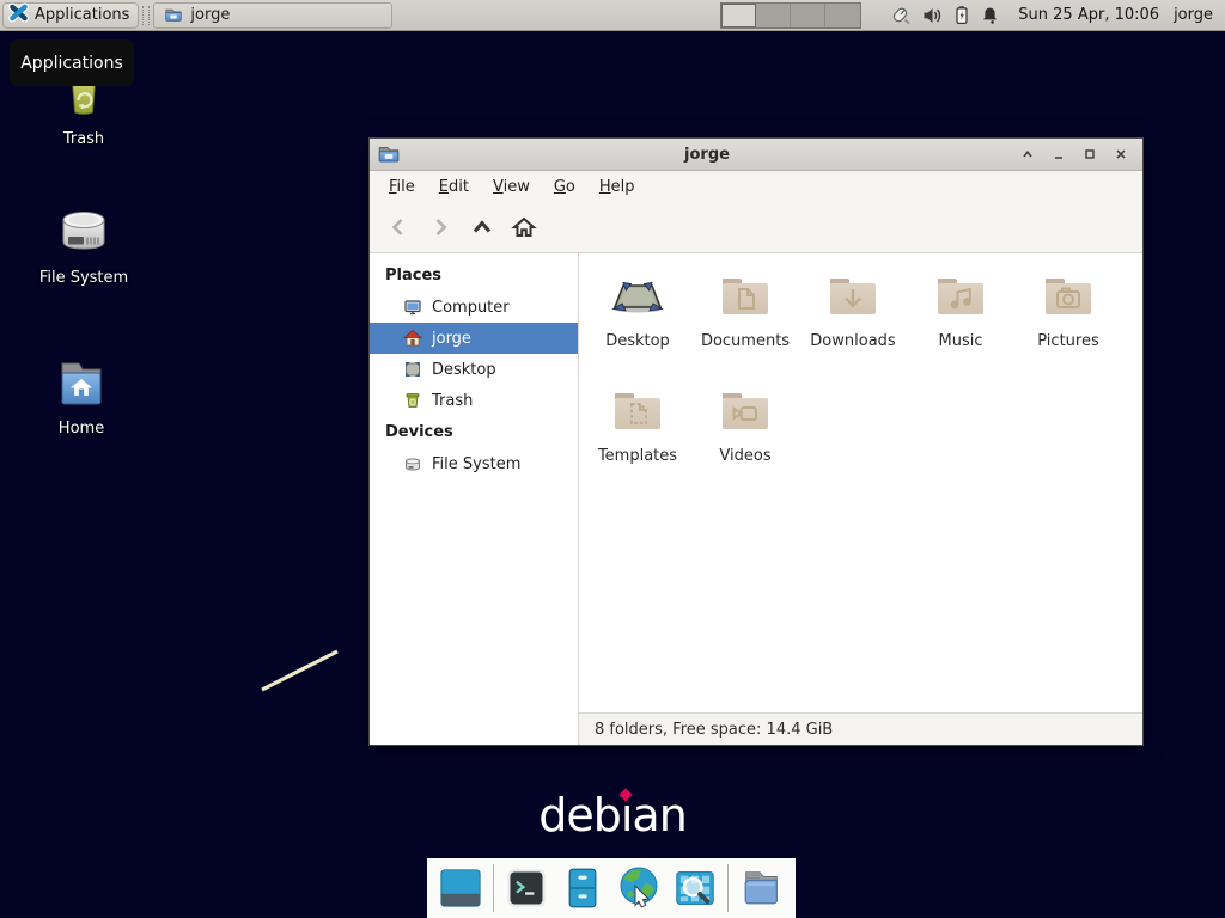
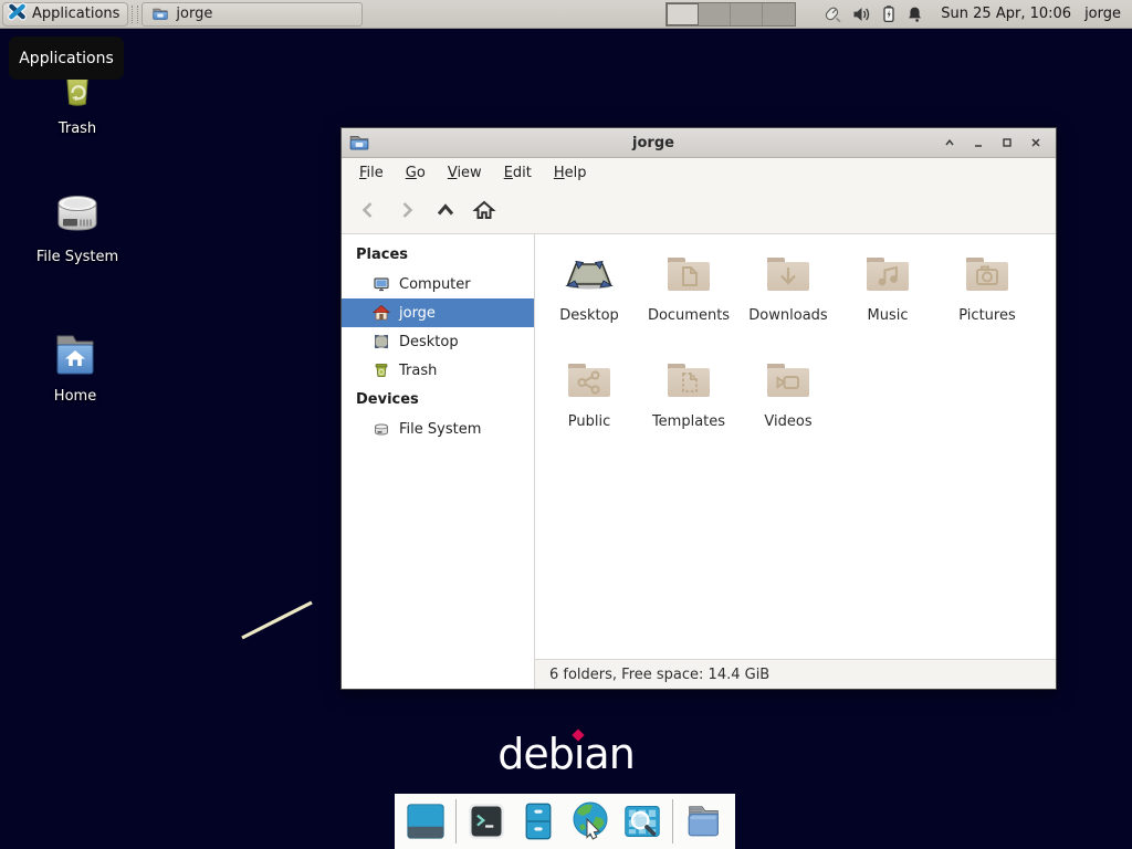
  Applications
  jorge
  Sun 25 Apr, 10:06
  jorge
  Applications
  Trash
  File System
  Home
  debıan
  jorge
  File
- Edit
+ Go
  View
- Go
+ Edit
  Help
  Places
  Computer
  jorge
  Desktop
  Trash
  Devices
  File System
  Desktop
  Documents
  Downloads
  Music
  Pictures
+ Public
  Templates
  Videos
- 8 folders, Free space: 14.4 GiB
+ 6 folders, Free space: 14.4 GiB
